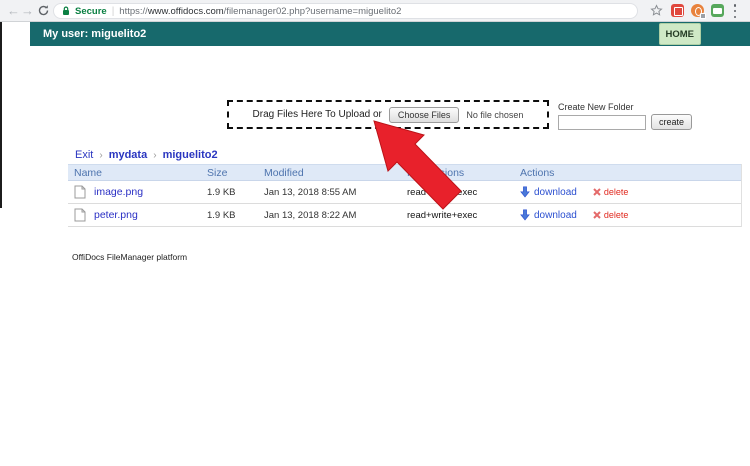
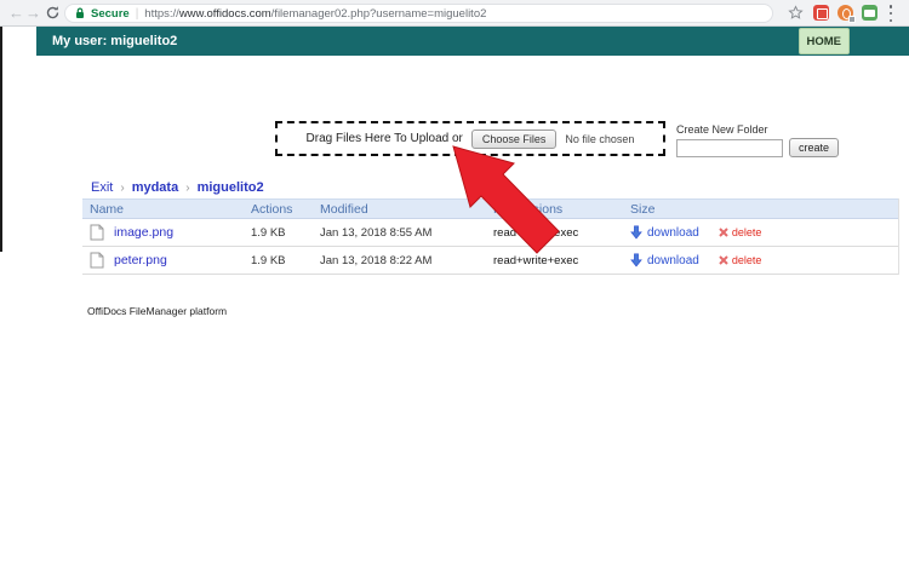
  ←
  →
  Secure
  https://www.offidocs.com/filemanager02.php?username=miguelito2
  My user: miguelito2
  HOME
  Drag Files Here To Upload or
  Choose Files
  No file chosen
  Create New Folder
  create
  Exit
  ›
  mydata
  ›
  miguelito2
  Name
- Size
+ Actions
  Modified
- Actions
+ Size
  image.png
  1.9 KB
  Jan 13, 2018 8:55 AM
  download
  delete
  peter.png
  1.9 KB
  Jan 13, 2018 8:22 AM
  read+write+exec
  download
  delete
  OffiDocs FileManager platform
